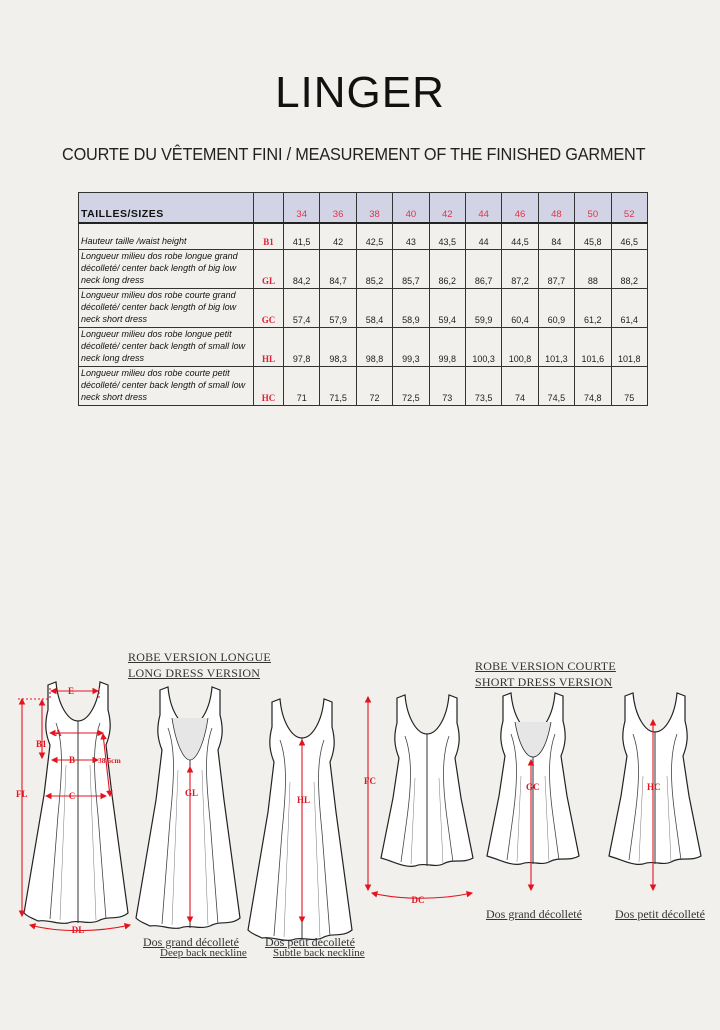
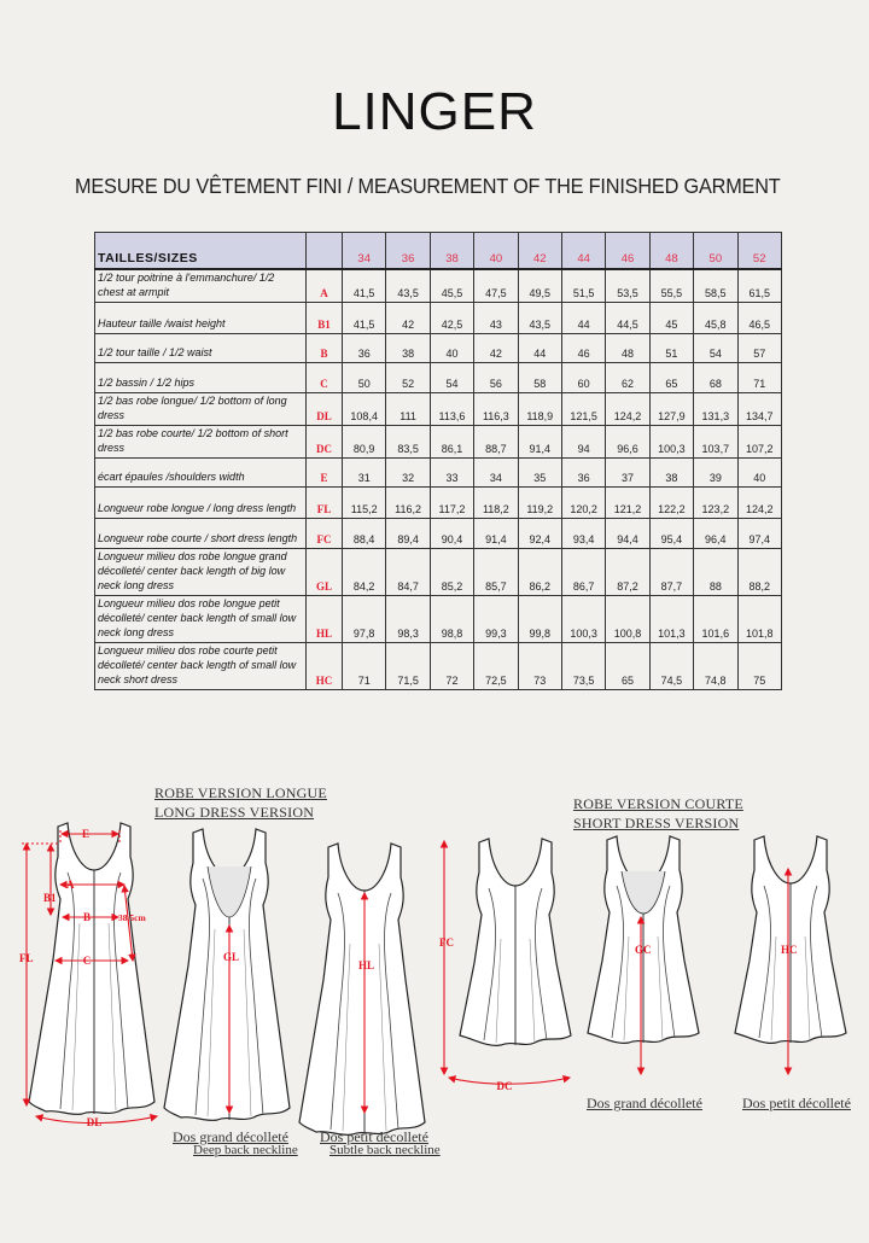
  LINGER
- COURTE DU VÊTEMENT FINI / MEASUREMENT OF THE FINISHED GARMENT
+ MESURE DU VÊTEMENT FINI / MEASUREMENT OF THE FINISHED GARMENT
  TAILLES/SIZES		34	36	38	40	42	44	46	48	50	52
+ 1/2 tour poitrine à l'emmanchure/ 1/2 chest at armpit	A	41,5	43,5	45,5	47,5	49,5	51,5	53,5	55,5	58,5	61,5
- Hauteur taille /waist height	B1	41,5	42	42,5	43	43,5	44	44,5	84	45,8	46,5
+ Hauteur taille /waist height	B1	41,5	42	42,5	43	43,5	44	44,5	45	45,8	46,5
+ 1/2 tour taille / 1/2 waist	B	36	38	40	42	44	46	48	51	54	57
+ 1/2 bassin / 1/2 hips	C	50	52	54	56	58	60	62	65	68	71
+ 1/2 bas robe longue/ 1/2 bottom of long dress	DL	108,4	111	113,6	116,3	118,9	121,5	124,2	127,9	131,3	134,7
+ 1/2 bas robe courte/ 1/2 bottom of short dress	DC	80,9	83,5	86,1	88,7	91,4	94	96,6	100,3	103,7	107,2
+ écart épaules /shoulders width	E	31	32	33	34	35	36	37	38	39	40
+ Longueur robe longue / long dress length	FL	115,2	116,2	117,2	118,2	119,2	120,2	121,2	122,2	123,2	124,2
+ Longueur robe courte / short dress length	FC	88,4	89,4	90,4	91,4	92,4	93,4	94,4	95,4	96,4	97,4
  Longueur milieu dos robe longue grand décolleté/ center back length of big low neck long dress	GL	84,2	84,7	85,2	85,7	86,2	86,7	87,2	87,7	88	88,2
- Longueur milieu dos robe courte grand décolleté/ center back length of big low neck short dress	GC	57,4	57,9	58,4	58,9	59,4	59,9	60,4	60,9	61,2	61,4
  Longueur milieu dos robe longue petit décolleté/ center back length of small low neck long dress	HL	97,8	98,3	98,8	99,3	99,8	100,3	100,8	101,3	101,6	101,8
- Longueur milieu dos robe courte petit décolleté/ center back length of small low neck short dress	HC	71	71,5	72	72,5	73	73,5	74	74,5	74,8	75
+ Longueur milieu dos robe courte petit décolleté/ center back length of small low neck short dress	HC	71	71,5	72	72,5	73	73,5	65	74,5	74,8	75
  E
  A
  B1
  B
  C
  FL
  38.5cm
  DL
  GL
  HL
  FC
  DC
  GC
  HC
  ROBE VERSION LONGUE
  LONG DRESS VERSION
  ROBE VERSION COURTE
  SHORT DRESS VERSION
  Dos grand décolleté
  Deep back neckline
  Dos petit décolleté
  Subtle back neckline
  Dos grand décolleté
  Dos petit décolleté
